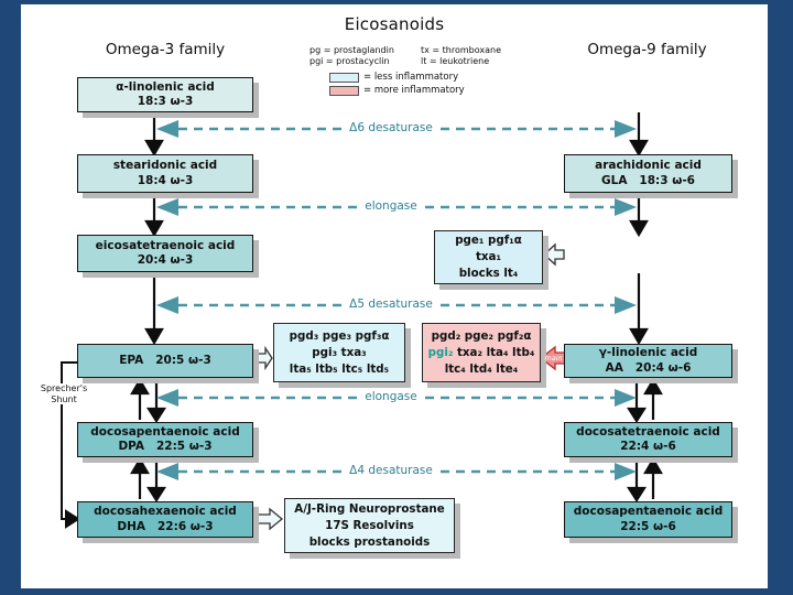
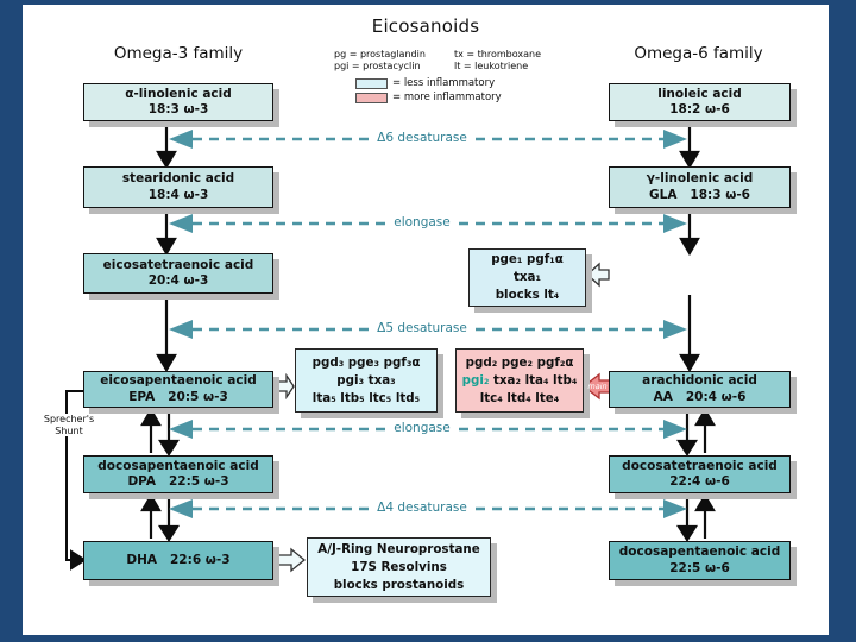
  Eicosanoids
  Omega-3 family
- Omega-9 family
+ Omega-6 family
  pg = prostaglandin
  tx = thromboxane
  pgi = prostacyclin
  lt = leukotriene
  = less inflammatory
  = more inflammatory
  Δ6 desaturase
  elongase
  Δ5 desaturase
  elongase
  Δ4 desaturase
  α-linolenic acid
  18:3 ω-3
  stearidonic acid
  18:4 ω-3
  eicosatetraenoic acid
  20:4 ω-3
+ eicosapentaenoic acid
  EPA 20:5 ω-3
  docosapentaenoic acid
  DPA 22:5 ω-3
- docosahexaenoic acid
  DHA 22:6 ω-3
+ linoleic acid
+ 18:2 ω-6
- arachidonic acid
+ γ-linolenic acid
  GLA 18:3 ω-6
- γ-linolenic acid
+ arachidonic acid
  AA 20:4 ω-6
  docosatetraenoic acid
  22:4 ω-6
  docosapentaenoic acid
  22:5 ω-6
  pge₁ pgf₁α
  txa₁
  blocks lt₄
  pgd₃ pge₃ pgf₃α
  pgi₃ txa₃
  lta₅ ltb₅ ltc₅ ltd₅
  pgd₂ pge₂ pgf₂α
  pgi₂ txa₂ lta₄ ltb₄
  ltc₄ ltd₄ lte₄
  A/J-Ring Neuroprostane
  17S Resolvins
  blocks prostanoids
  Sprecher's
  Shunt
  main
